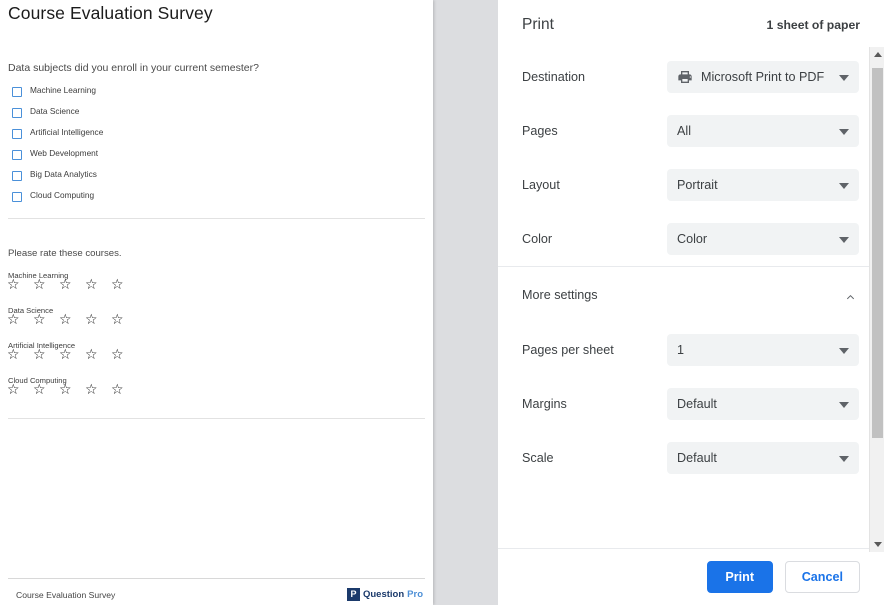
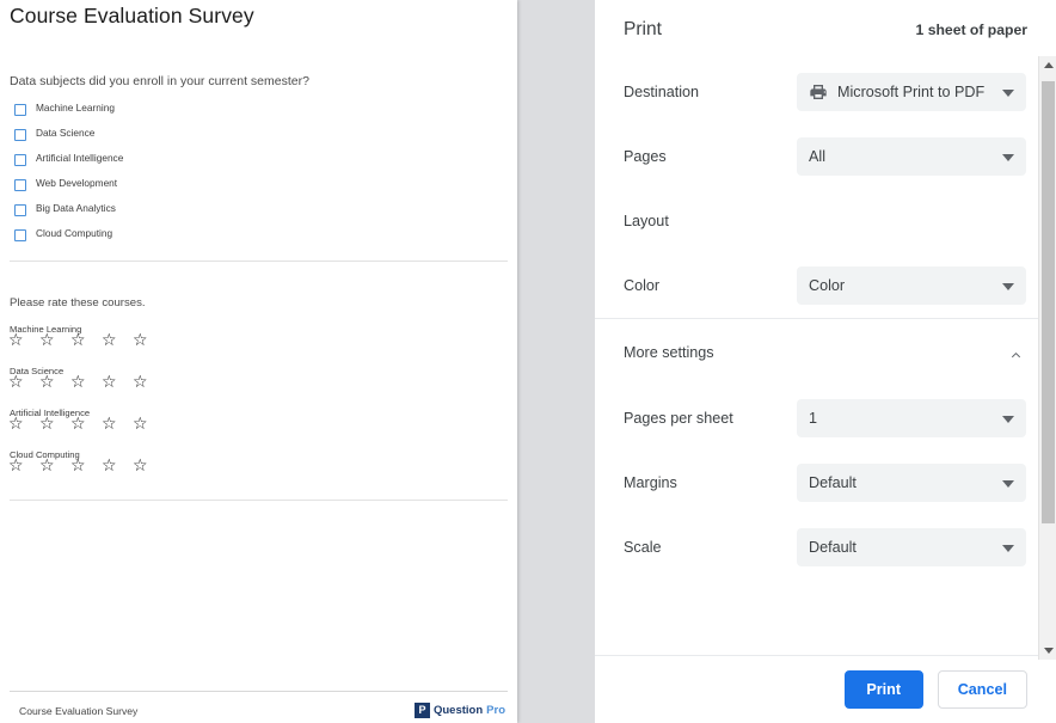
  Course Evaluation Survey
  Data subjects did you enroll in your current semester?
  Machine Learning
  Data Science
  Artificial Intelligence
  Web Development
  Big Data Analytics
  Cloud Computing
  Please rate these courses.
  Machine Learning
  ☆ ☆ ☆ ☆ ☆
  Data Science
  ☆ ☆ ☆ ☆ ☆
  Artificial Intelligence
  ☆ ☆ ☆ ☆ ☆
  Cloud Computing
  ☆ ☆ ☆ ☆ ☆
  Course Evaluation Survey
  P
  Question
  Pro
  Print
  1 sheet of paper
  Destination
  Microsoft Print to PDF
  Pages
  All
  Layout
- Portrait
  Color
  Color
  More settings
  Pages per sheet
  1
  Margins
  Default
  Scale
  Default
  Print
  Cancel
